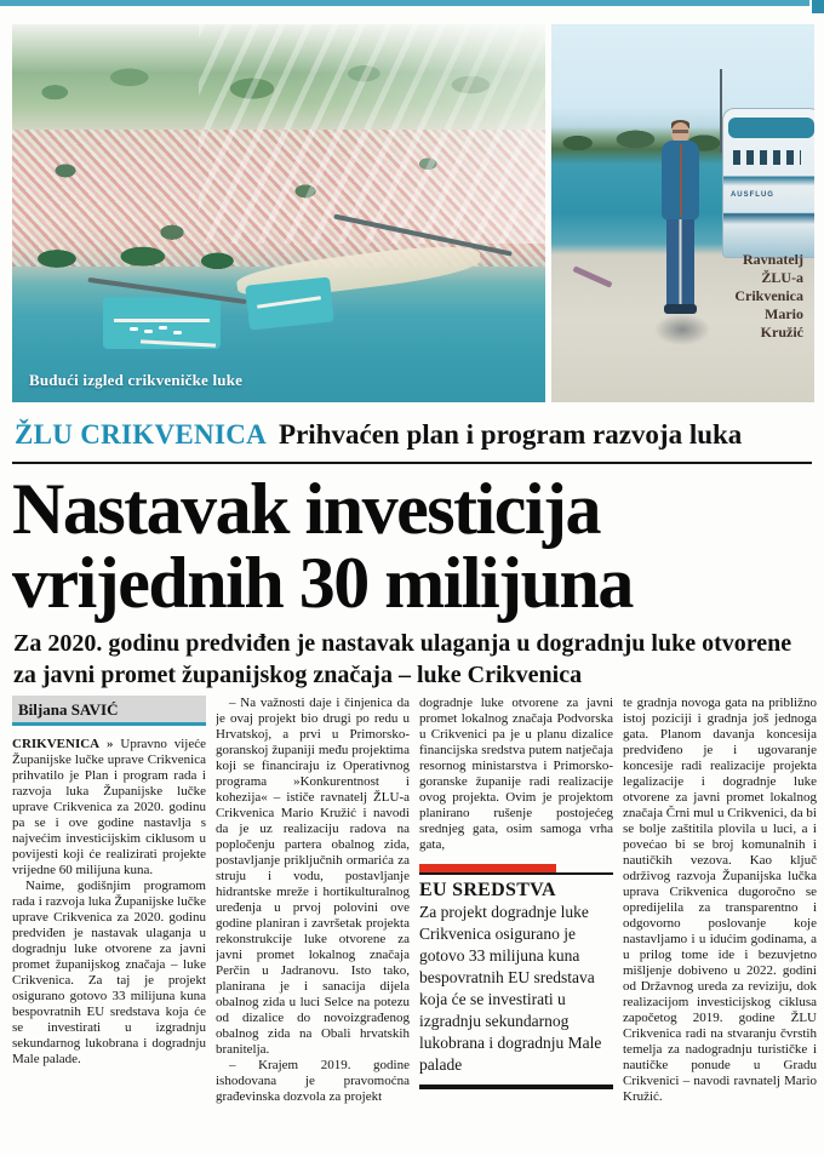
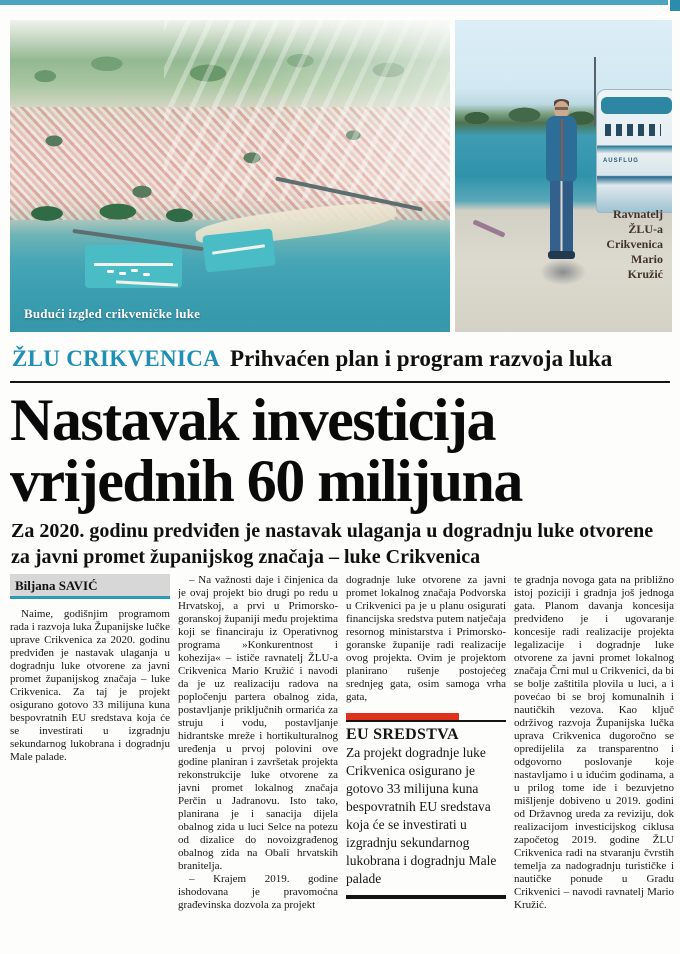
  Budući izgled crikveničke luke
  Ravnatelj
  ŽLU-a
  Crikvenica
  Mario
  Kružić
  ŽLU CRIKVENICA
  Prihvaćen plan i program razvoja luka
  Nastavak investicija
- vrijednih 30 milijuna
+ vrijednih 60 milijuna
  Za 2020. godinu predviđen je nastavak ulaganja u dogradnju luke otvorene za javni promet županijskog značaja – luke Crikvenica
  Biljana SAVIĆ
- CRIKVENICA » Upravno vijeće Županijske lučke uprave Crikvenica prihvatilo je Plan i program rada i razvoja luka Županijske lučke uprave Crikvenica za 2020. godinu pa se i ove godine nastavlja s najvećim investicijskim ciklusom u povijesti koji će realizirati projekte vrijedne 60 milijuna kuna.
  Naime, godišnjim programom rada i razvoja luka Županijske lučke uprave Crikvenica za 2020. godinu predviđen je nastavak ulaganja u dogradnju luke otvorene za javni promet županijskog značaja – luke Crikvenica. Za taj je projekt osigurano gotovo 33 milijuna kuna bespovratnih EU sredstava koja će se investirati u izgradnju sekundarnog lukobrana i dogradnju Male palade.
  – Na važnosti daje i činjenica da je ovaj projekt bio drugi po redu u Hrvatskoj, a prvi u Primorsko-goranskoj županiji među projektima koji se financiraju iz Operativnog programa »Konkurentnost i kohezija« – ističe ravnatelj ŽLU-a Crikvenica Mario Kružić i navodi da je uz realizaciju radova na popločenju partera obalnog zida, postavljanje priključnih ormarića za struju i vodu, postavljanje hidrantske mreže i hortikulturalnog uređenja u prvoj polovini ove godine planiran i završetak projekta rekonstrukcije luke otvorene za javni promet lokalnog značaja Perčin u Jadranovu. Isto tako, planirana je i sanacija dijela obalnog zida u luci Selce na potezu od dizalice do novoizgrađenog obalnog zida na Obali hrvatskih branitelja.
  – Krajem 2019. godine ishodovana je pravomoćna građevinska dozvola za projekt
- dogradnje luke otvorene za javni promet lokalnog značaja Podvorska u Crikvenici pa je u planu dizalice financijska sredstva putem natječaja resornog ministarstva i Primorsko-goranske županije radi realizacije ovog projekta. Ovim je projektom planirano rušenje postojećeg srednjeg gata, osim samoga vrha gata,
+ dogradnje luke otvorene za javni promet lokalnog značaja Podvorska u Crikvenici pa je u planu osigurati financijska sredstva putem natječaja resornog ministarstva i Primorsko-goranske županije radi realizacije ovog projekta. Ovim je projektom planirano rušenje postojećeg srednjeg gata, osim samoga vrha gata,
  EU SREDSTVA
  Za projekt dogradnje luke Crikvenica osigurano je gotovo 33 milijuna kuna bespovratnih EU sredstava koja će se investirati u izgradnju sekundarnog lukobrana i dogradnju Male palade
- te gradnja novoga gata na približno istoj poziciji i gradnja još jednoga gata. Planom davanja koncesija predviđeno je i ugovaranje koncesije radi realizacije projekta legalizacije i dogradnje luke otvorene za javni promet lokalnog značaja Črni mul u Crikvenici, da bi se bolje zaštitila plovila u luci, a i povećao bi se broj komunalnih i nautičkih vezova. Kao ključ održivog razvoja Županijska lučka uprava Crikvenica dugoročno se opredijelila za transparentno i odgovorno poslovanje koje nastavljamo i u idućim godinama, a u prilog tome ide i bezuvjetno mišljenje dobiveno u 2022. godini od Državnog ureda za reviziju, dok realizacijom investicijskog ciklusa započetog 2019. godine ŽLU Crikvenica radi na stvaranju čvrstih temelja za nadogradnju turističke i nautičke ponude u Gradu Crikvenici – navodi ravnatelj Mario Kružić.
+ te gradnja novoga gata na približno istoj poziciji i gradnja još jednoga gata. Planom davanja koncesija predviđeno je i ugovaranje koncesije radi realizacije projekta legalizacije i dogradnje luke otvorene za javni promet lokalnog značaja Črni mul u Crikvenici, da bi se bolje zaštitila plovila u luci, a i povećao bi se broj komunalnih i nautičkih vezova. Kao ključ održivog razvoja Županijska lučka uprava Crikvenica dugoročno se opredijelila za transparentno i odgovorno poslovanje koje nastavljamo i u idućim godinama, a u prilog tome ide i bezuvjetno mišljenje dobiveno u 2019. godini od Državnog ureda za reviziju, dok realizacijom investicijskog ciklusa započetog 2019. godine ŽLU Crikvenica radi na stvaranju čvrstih temelja za nadogradnju turističke i nautičke ponude u Gradu Crikvenici – navodi ravnatelj Mario Kružić.
